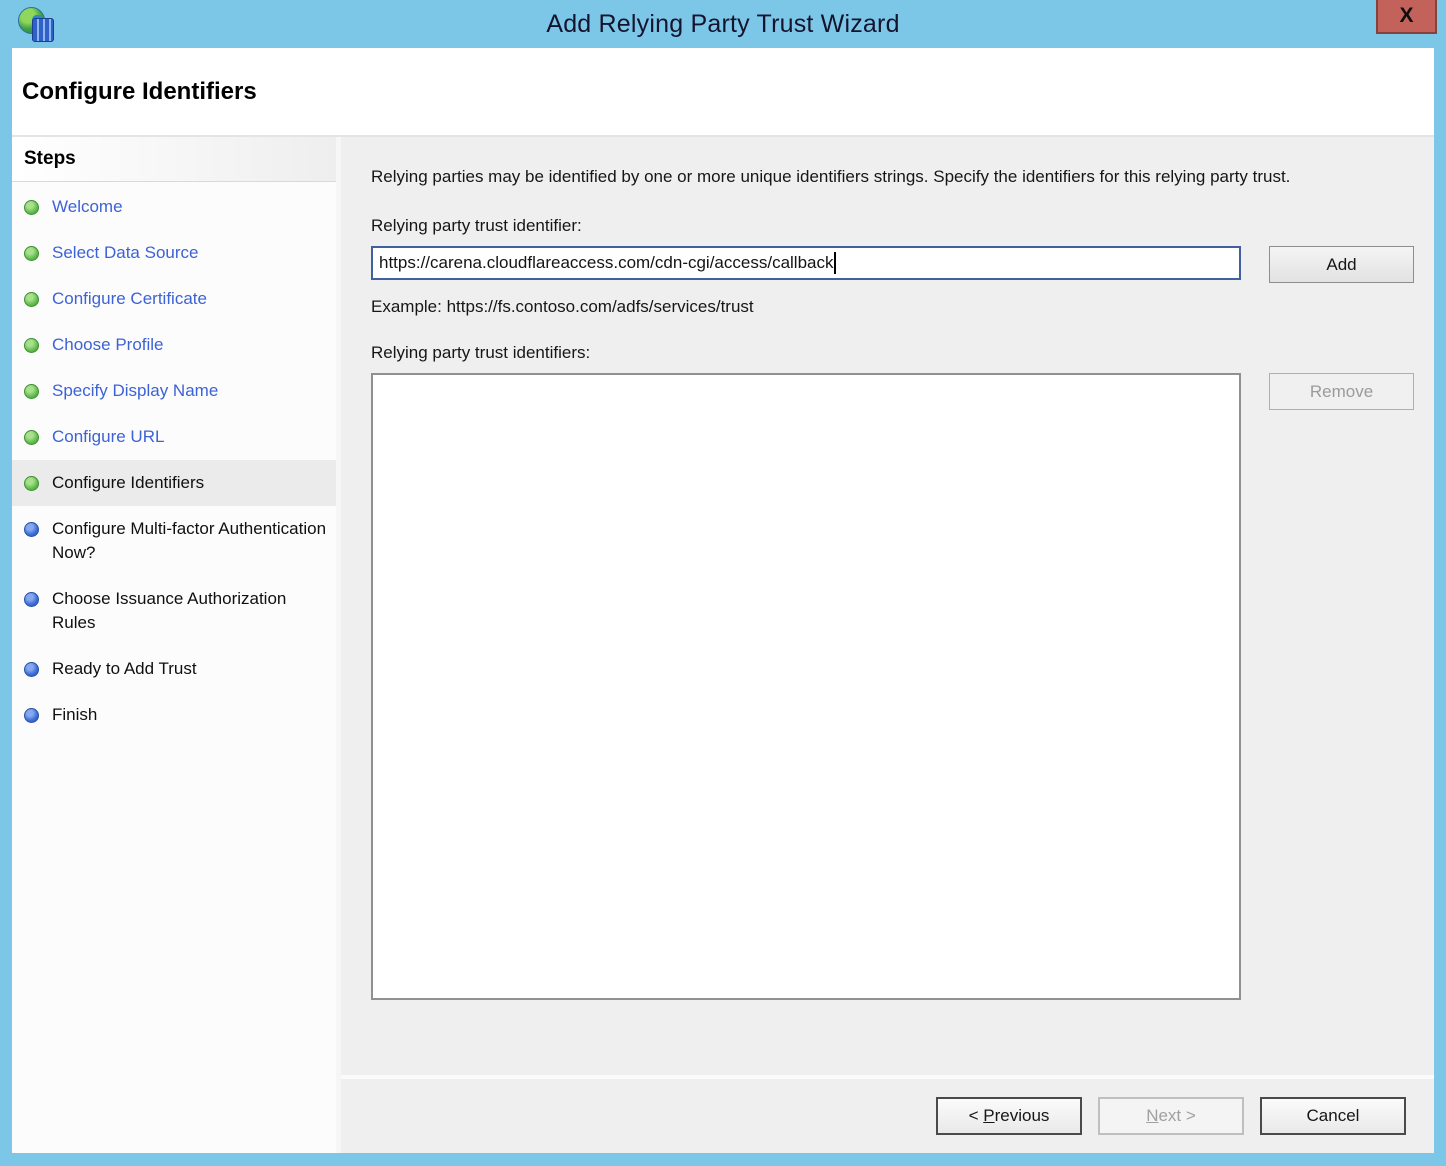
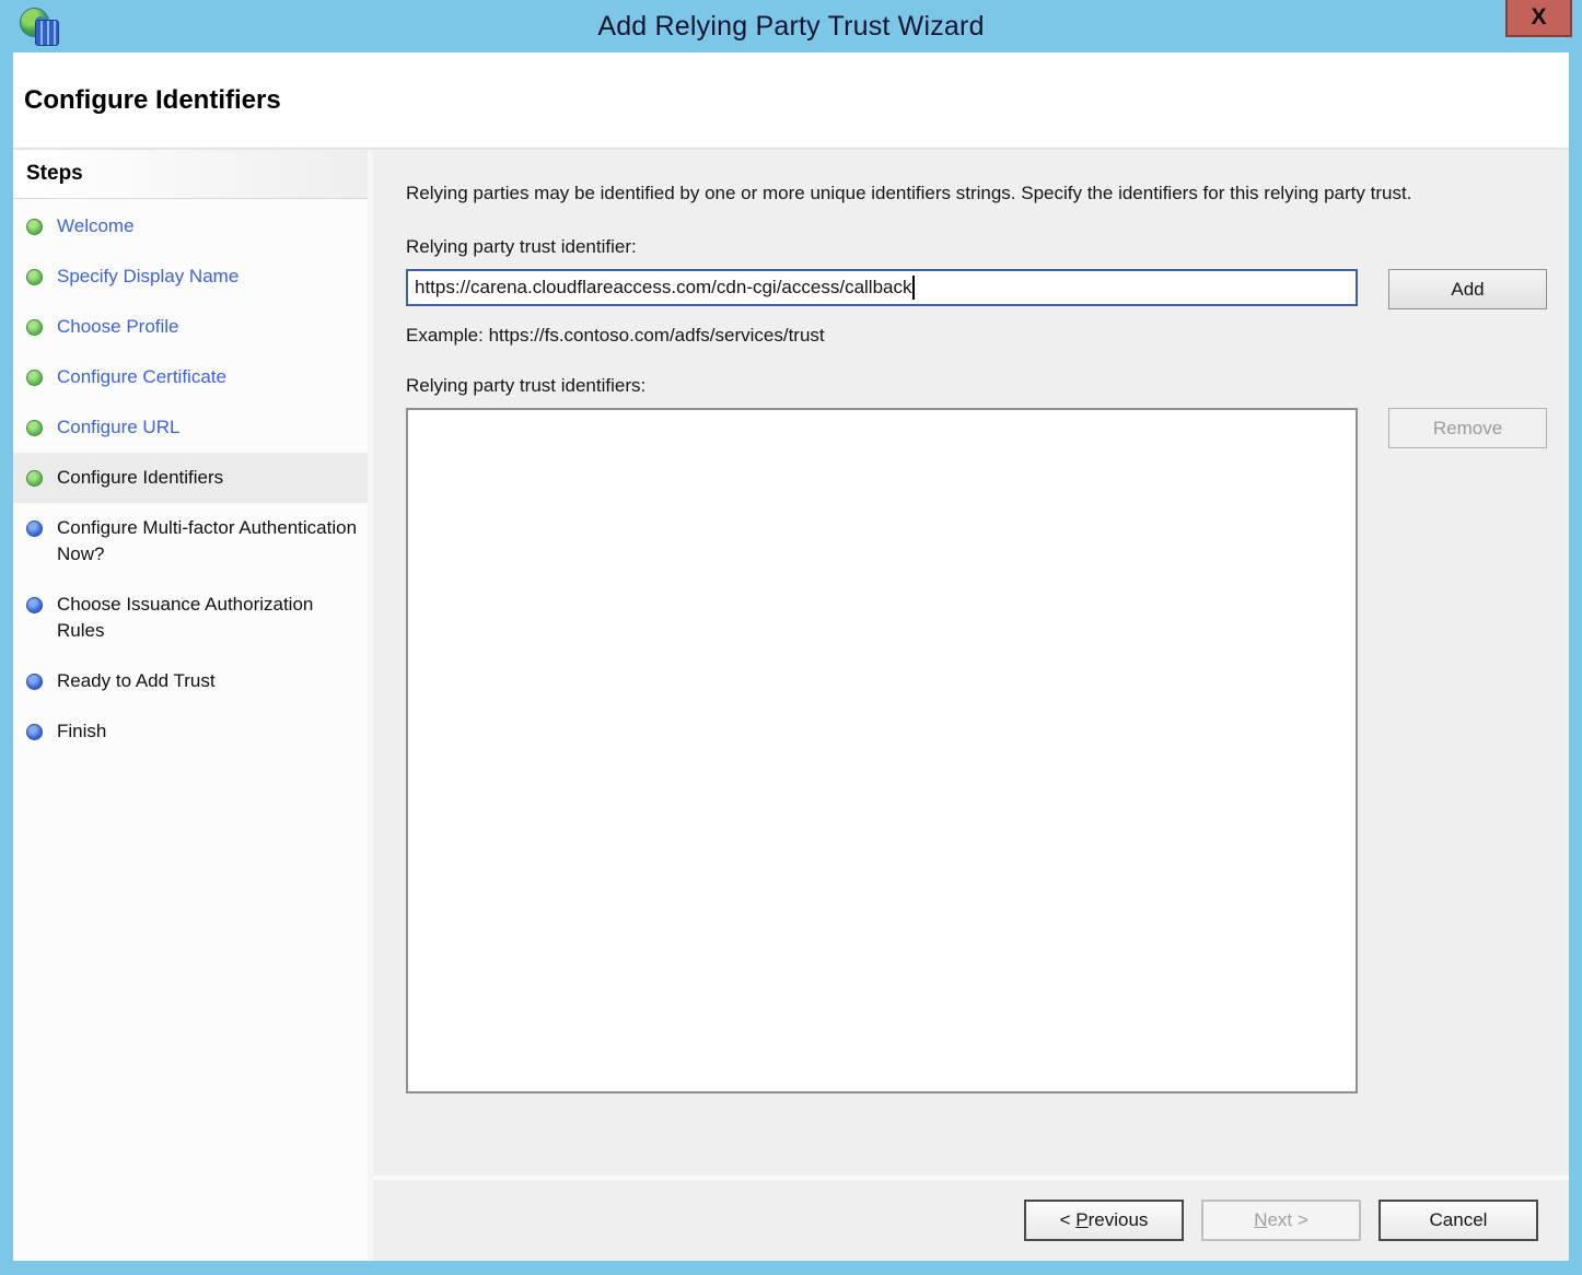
  Add Relying Party Trust Wizard
  X
  Configure Identifiers
  Steps
  Welcome
- Select Data Source
- Configure Certificate
+ Specify Display Name
  Choose Profile
- Specify Display Name
+ Configure Certificate
  Configure URL
  Configure Identifiers
  Configure Multi-factor Authentication Now?
  Choose Issuance Authorization Rules
  Ready to Add Trust
  Finish
  Relying parties may be identified by one or more unique identifiers strings. Specify the identifiers for this relying party trust.
  Relying party trust identifier:
  https://carena.cloudflareaccess.com/cdn-cgi/access/callback
  Add
  Example: https://fs.contoso.com/adfs/services/trust
  Relying party trust identifiers:
  Remove
  < Previous
  Next >
  Cancel
